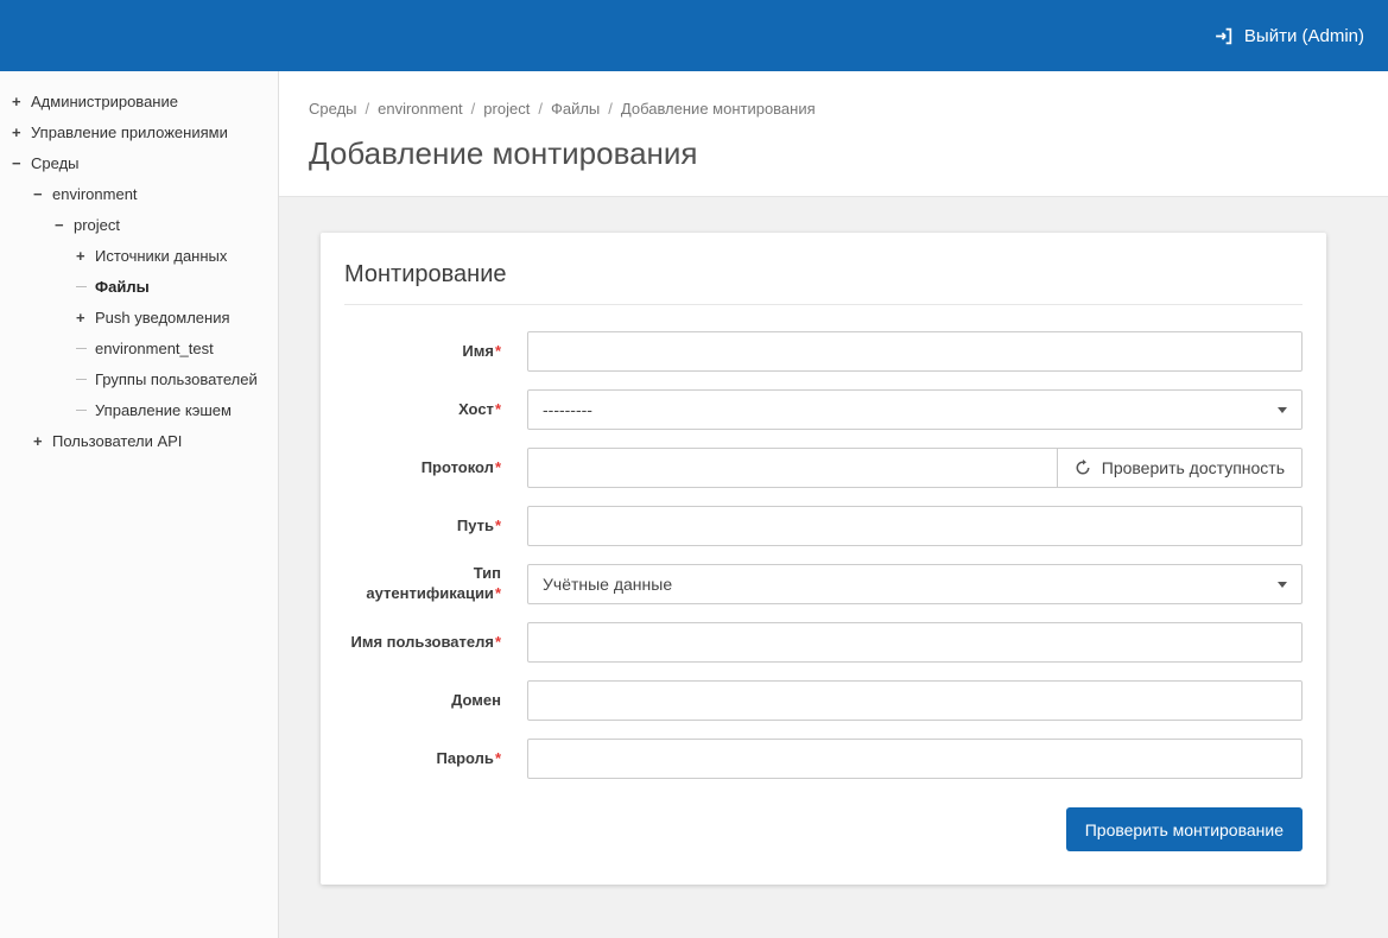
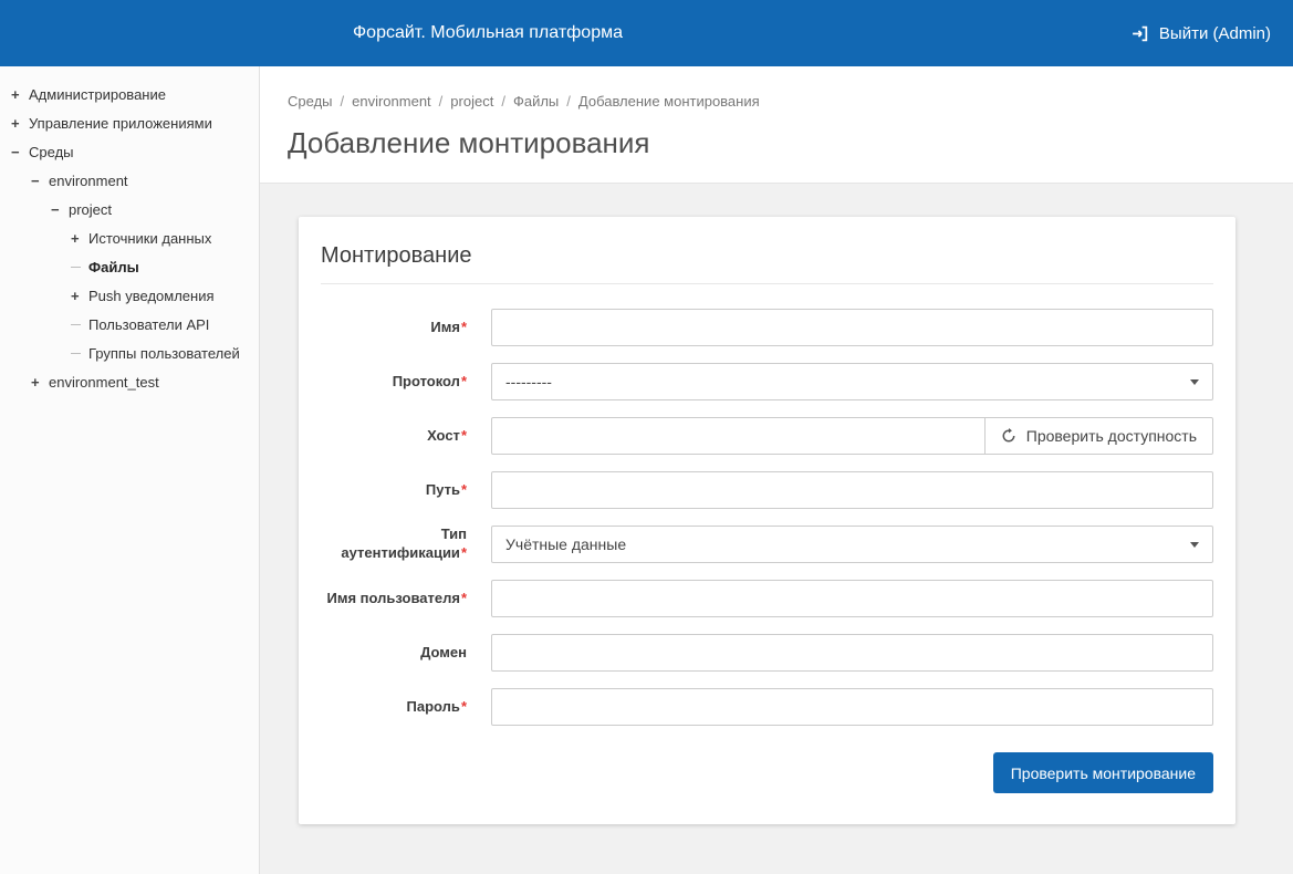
+ Форсайт. Мобильная платформа
  Выйти (Admin)
  +
  Администрирование
  +
  Управление приложениями
  −
  Среды
  −
  environment
  −
  project
  +
  Источники данных
  Файлы
  +
  Push уведомления
- environment_test
+ Пользователи API
  Группы пользователей
- Управление кэшем
  +
- Пользователи API
+ environment_test
  Среды / environment / project / Файлы / Добавление монтирования
  Добавление монтирования
  Монтирование
  Имя*
- Хост*
+ Протокол*
  ---------
- Протокол*
+ Хост*
  Проверить доступность
  Путь*
  Тип аутентификации*
  Учётные данные
  Имя пользователя*
  Домен
  Пароль*
  Проверить монтирование
